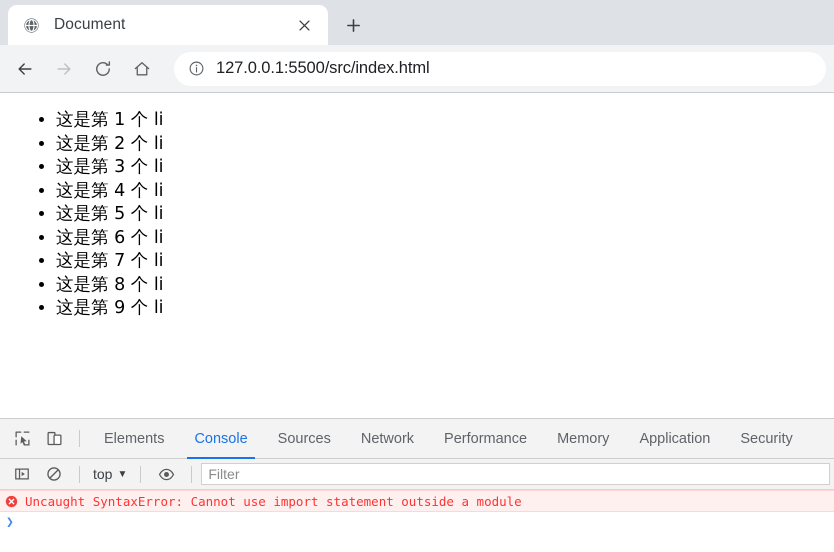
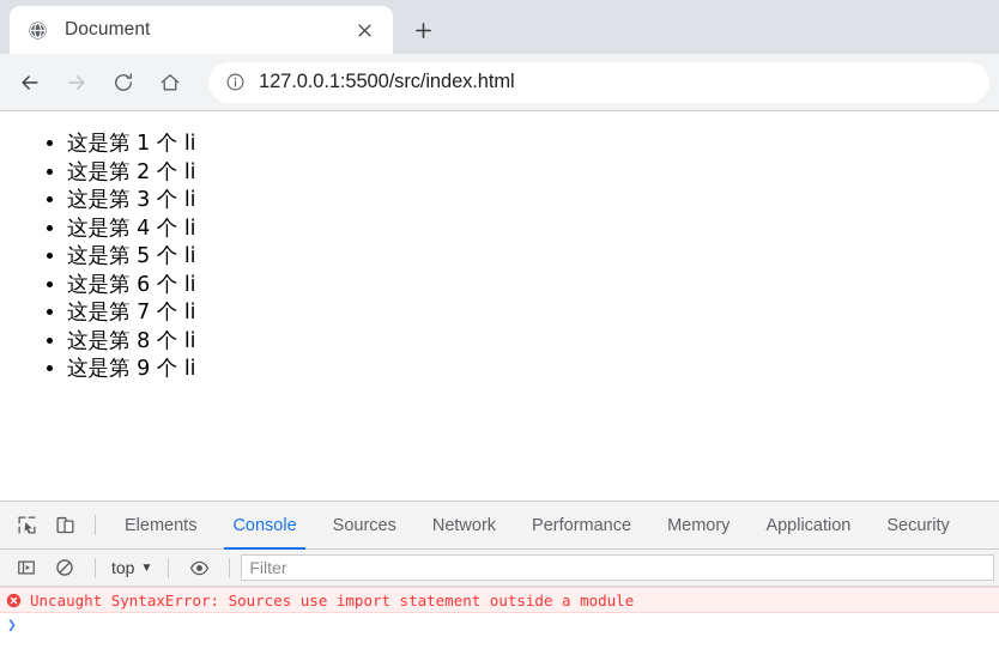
  Document
  127.0.0.1:5500/src/index.html
  这是第 1 个 li
  这是第 2 个 li
  这是第 3 个 li
  这是第 4 个 li
  这是第 5 个 li
  这是第 6 个 li
  这是第 7 个 li
  这是第 8 个 li
  这是第 9 个 li
  Elements
  Console
  Sources
  Network
  Performance
  Memory
  Application
  Security
  top
  ▼
  Filter
- Uncaught SyntaxError: Cannot use import statement outside a module
+ Uncaught SyntaxError: Sources use import statement outside a module
  ❯
